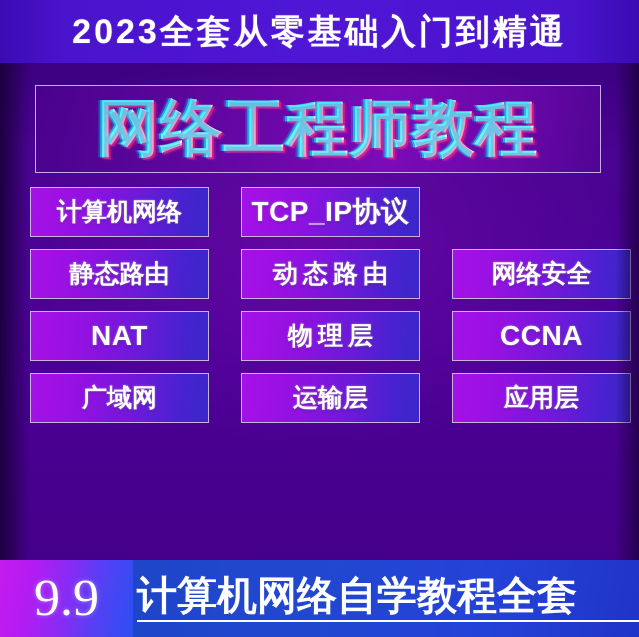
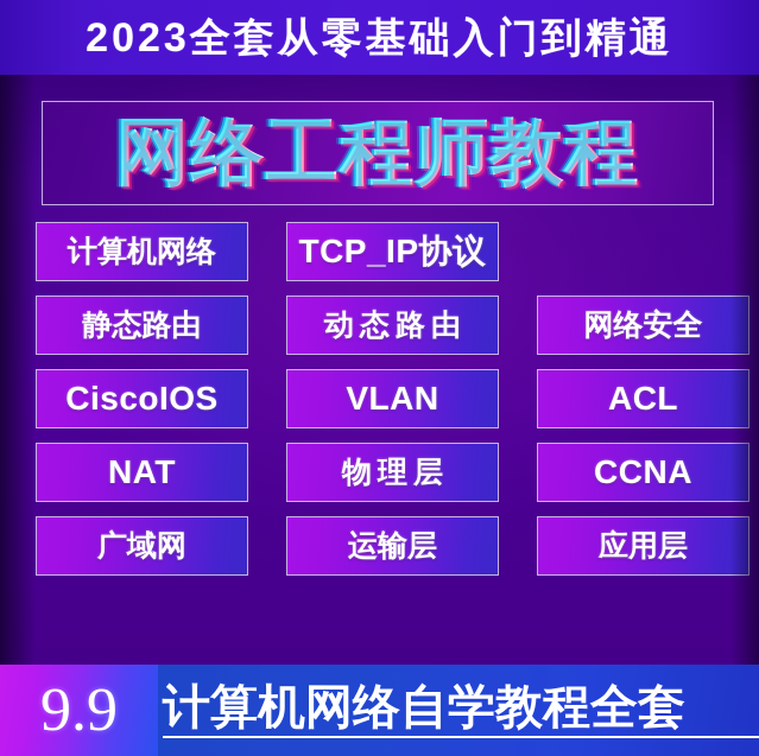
  2023全套从零基础入门到精通
  网络工程师教程
  计算机网络
  TCP_IP协议
  静态路由
  动态路由
  网络安全
+ CiscoIOS
+ VLAN
+ ACL
  NAT
  物理层
  CCNA
  广域网
  运输层
  应用层
  9.9
  计算机网络自学教程全套
